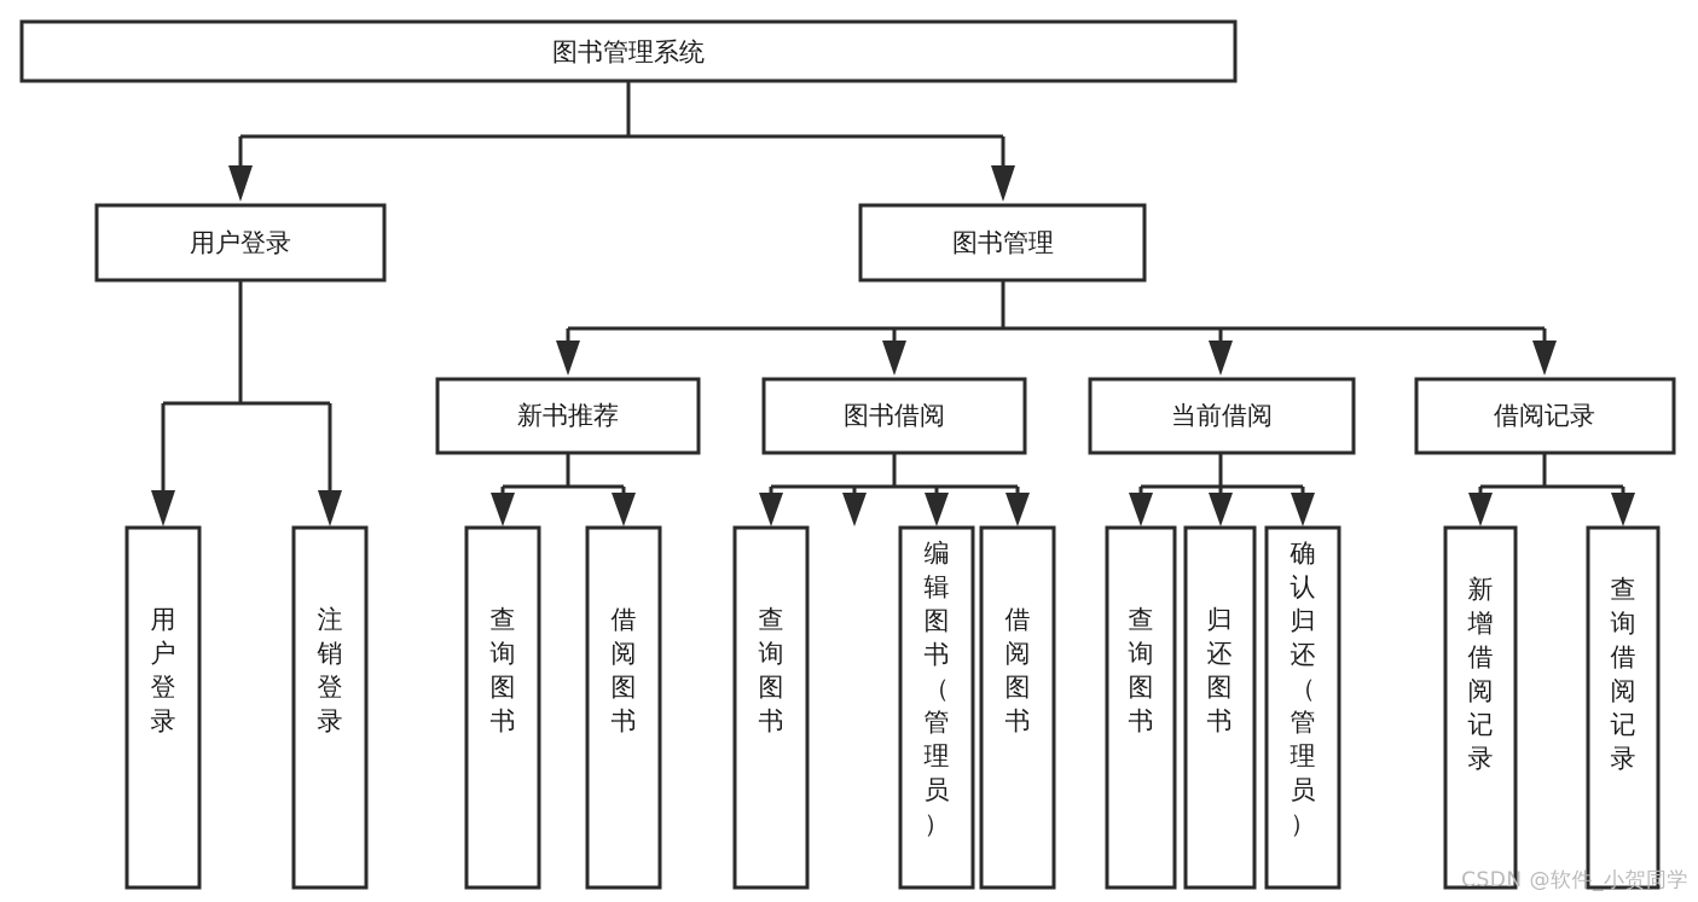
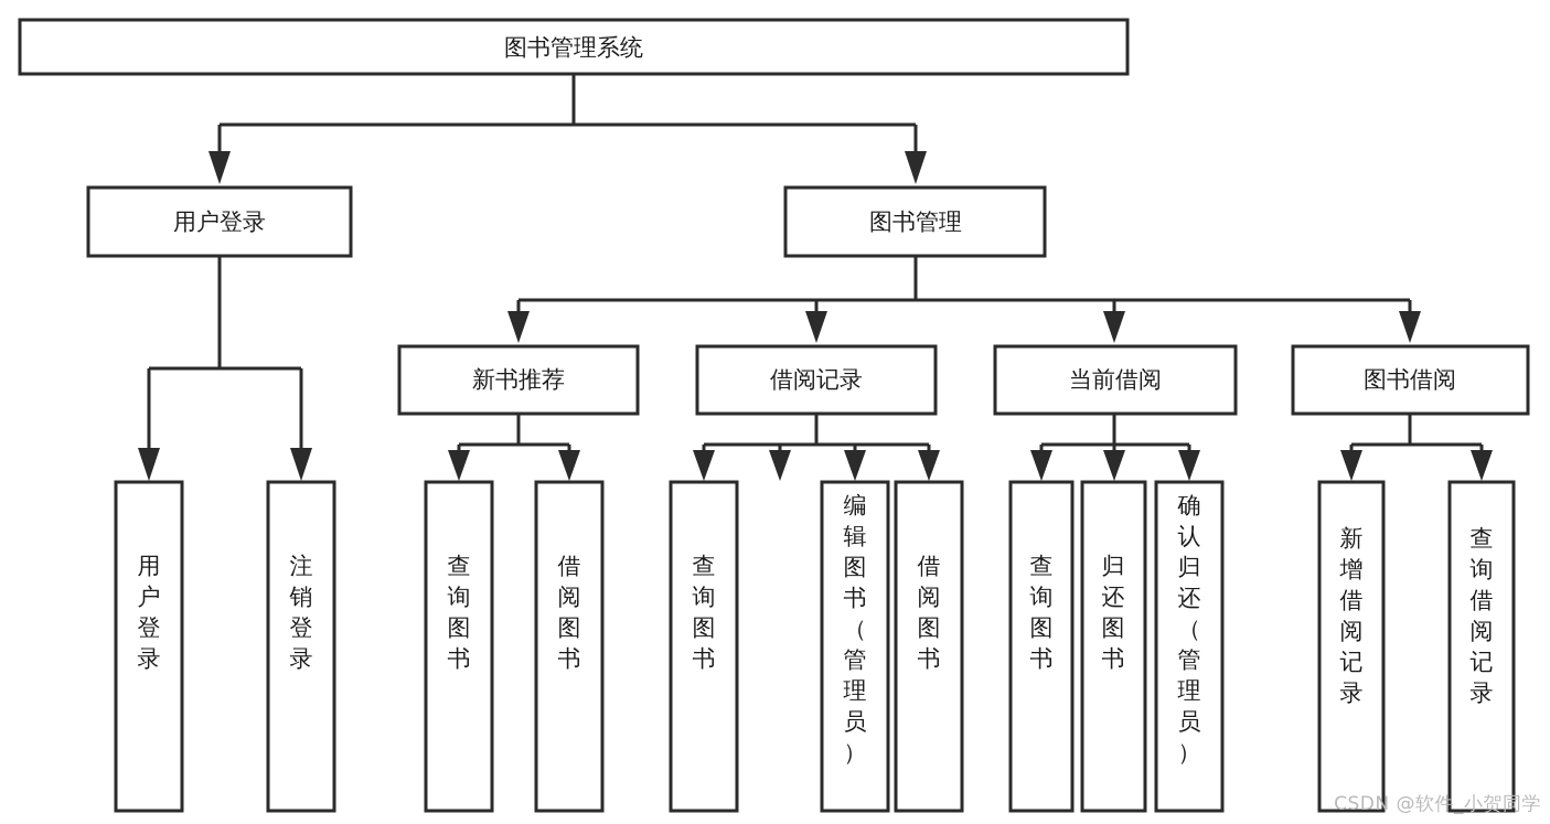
  图书管理系统
  用户登录
  图书管理
  新书推荐
- 图书借阅
+ 借阅记录
  当前借阅
- 借阅记录
+ 图书借阅
  用户登录
  注销登录
  查询图书
  借阅图书
  查询图书
  编辑图书（管理员）
  借阅图书
  查询图书
  归还图书
  确认归还（管理员）
  新增借阅记录
  查询借阅记录
  CSDN @软件_小贺同学
